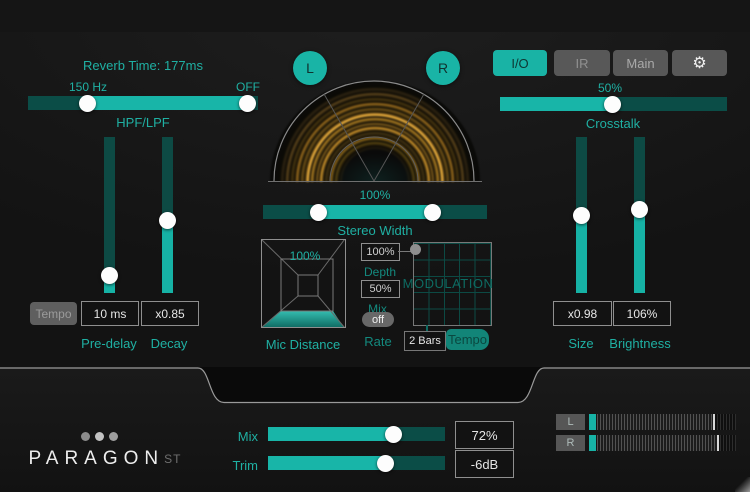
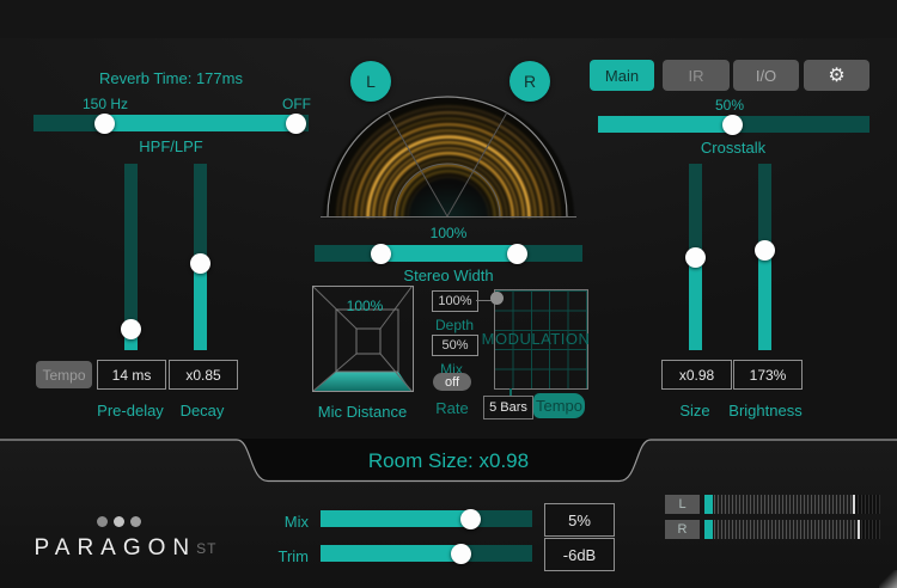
  Reverb Time: 177ms
  150 Hz
  OFF
  HPF/LPF
  Tempo
- 10 ms
+ 14 ms
  x0.85
  Pre-delay
  Decay
  L
  R
  100%
  Stereo Width
  100%
  Mic Distance
  100%
  Depth
  50%
  Mix
  off
  Rate
  MODULATION
- 2 Bars
+ 5 Bars
  Tempo
- I/O
+ Main
  IR
- Main
+ I/O
  ⚙
  50%
  Crosstalk
  x0.98
- 106%
+ 173%
  Size
  Brightness
+ Room Size: x0.98
  PARAGON
  ST
  Mix
- 72%
+ 5%
  Trim
  -6dB
  L
  R
